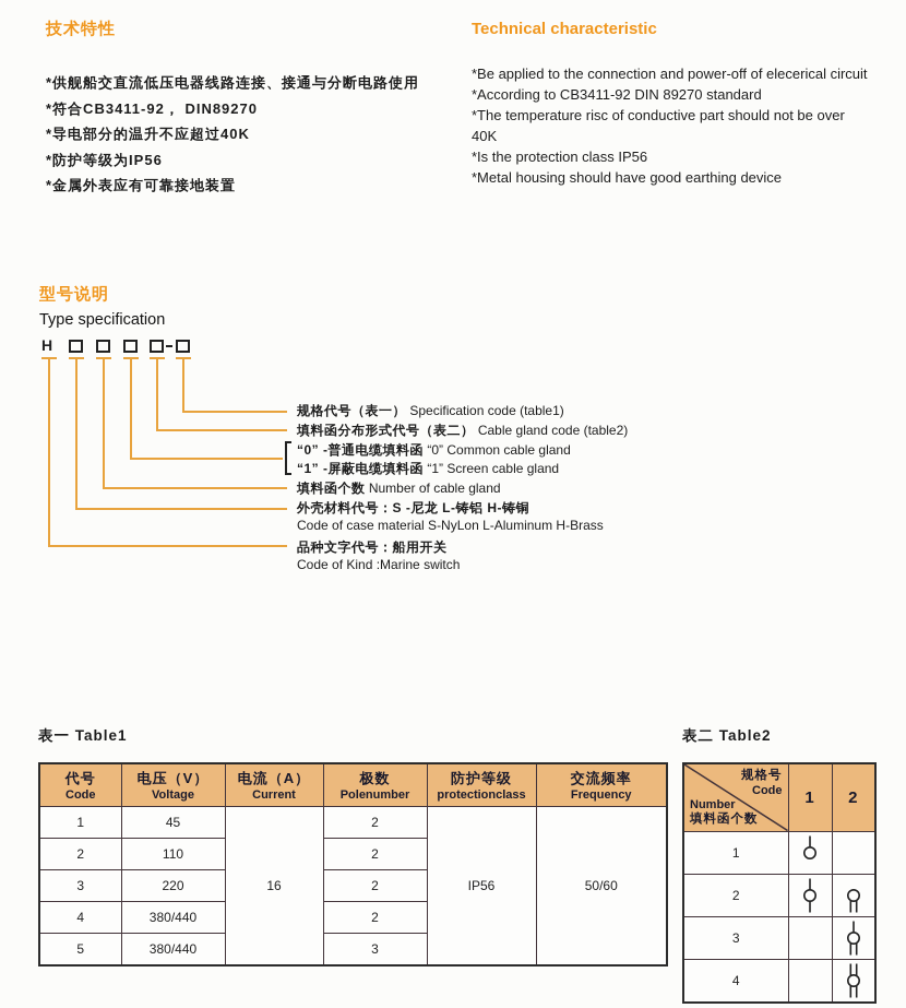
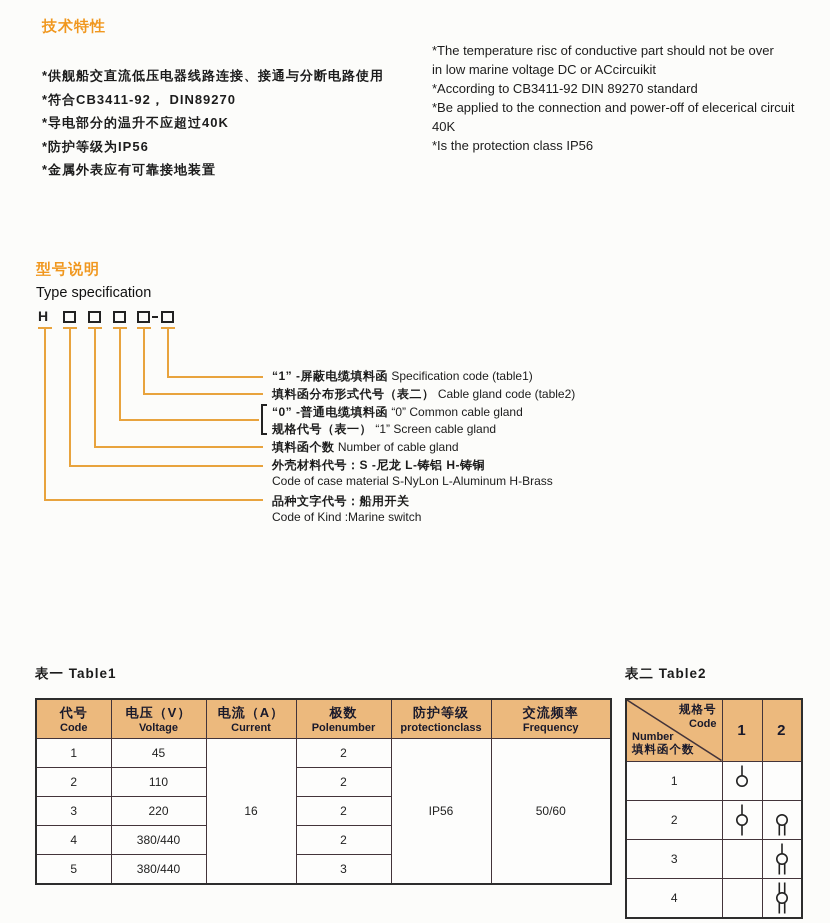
  技术特性
  *供舰船交直流低压电器线路连接、接通与分断电路使用
  *符合CB3411-92， DIN89270
  *导电部分的温升不应超过40K
  *防护等级为IP56
  *金属外表应有可靠接地装置
- Technical characteristic
- *Be applied to the connection and power-off of elecerical circuit
+ *The temperature risc of conductive part should not be over
+ in low marine voltage DC or ACcircuikit
  *According to CB3411-92 DIN 89270 standard
- *The temperature risc of conductive part should not be over
+ *Be applied to the connection and power-off of elecerical circuit
  40K
  *Is the protection class IP56
- *Metal housing should have good earthing device
  型号说明
  Type specification
  H
- 规格代号（表一） Specification code (table1)
+ “1” -屏蔽电缆填料函 Specification code (table1)
  填料函分布形式代号（表二） Cable gland code (table2)
  “0” -普通电缆填料函 “0” Common cable gland
- “1” -屏蔽电缆填料函 “1” Screen cable gland
+ 规格代号（表一） “1” Screen cable gland
  填料函个数 Number of cable gland
  外壳材料代号：S -尼龙 L-铸铝 H-铸铜
  Code of case material S-NyLon L-Aluminum H-Brass
  品种文字代号：船用开关
  Code of Kind :Marine switch
  表一 Table1
  代号Code	电压（V）Voltage	电流（A）Current	极数Polenumber	防护等级protectionclass	交流频率Frequency
  1	45	16	2	IP56	50/60
  2	110	2
  3	220	2
  4	380/440	2
  5	380/440	3
  表二 Table2
  规格号CodeNumber填料函个数	1	2
  1
  2
  3
  4
